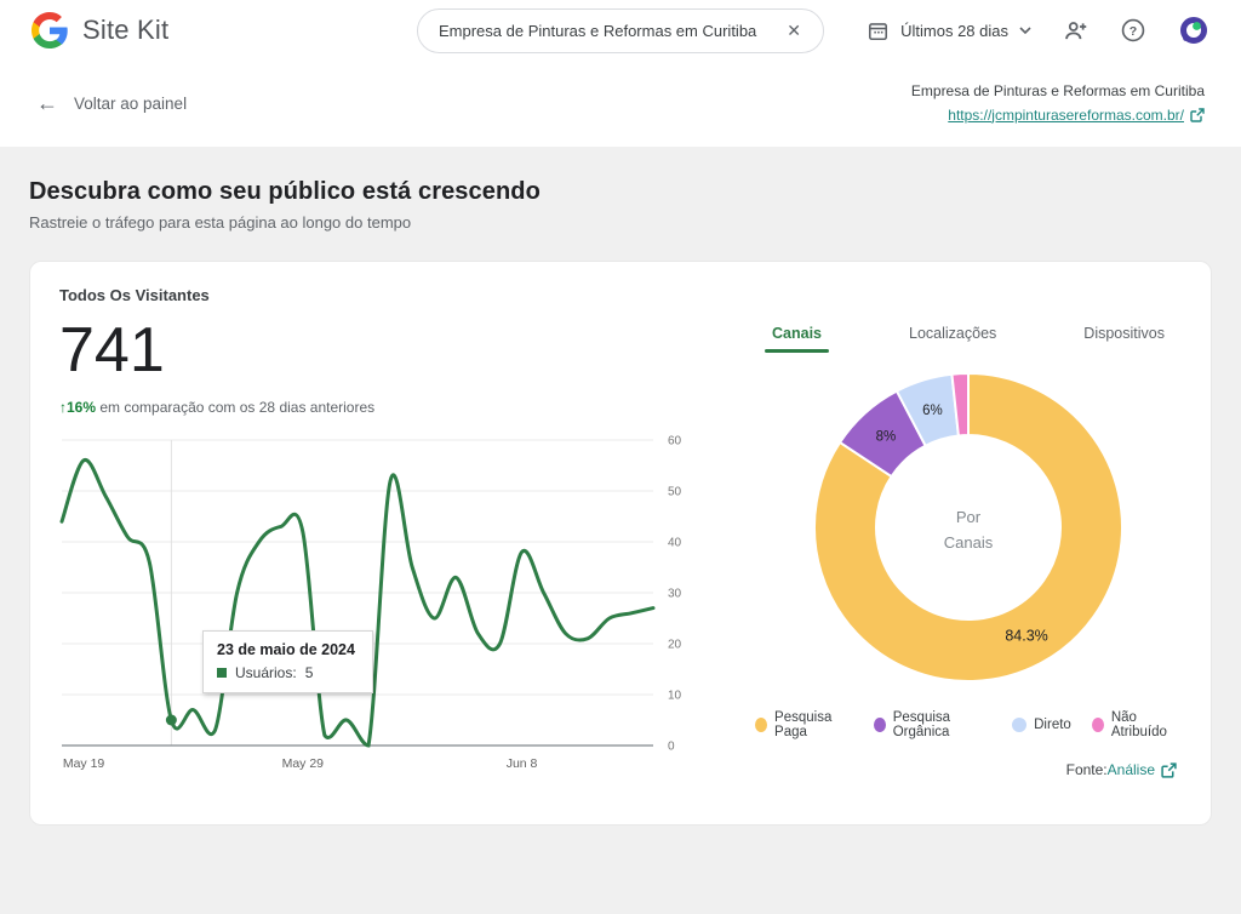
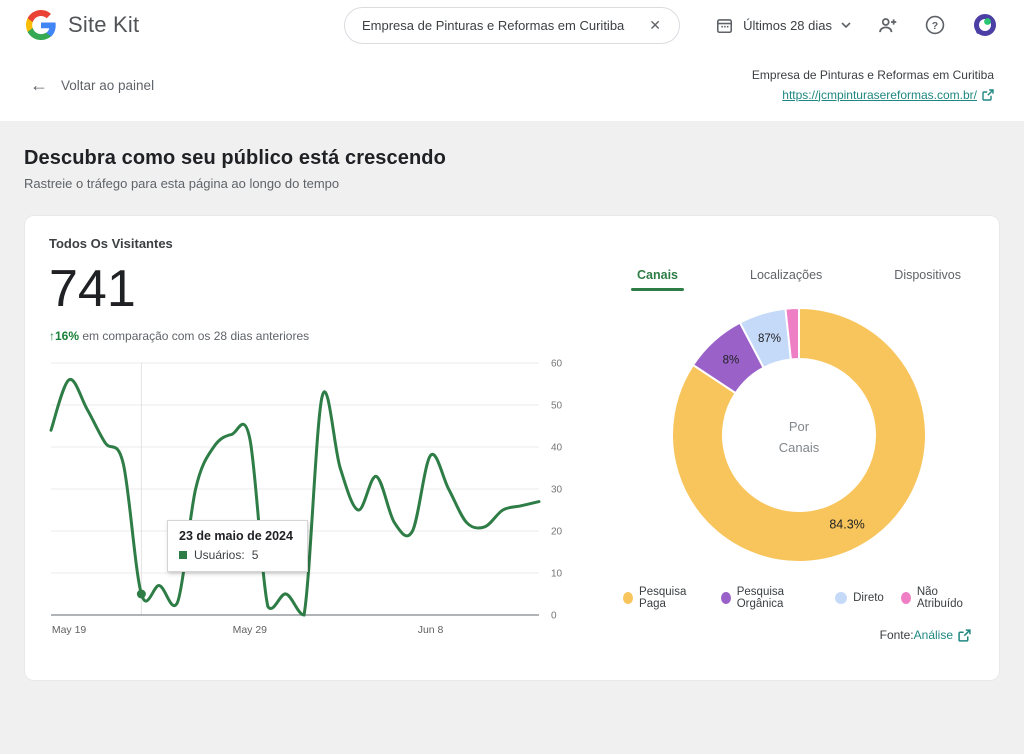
  Site Kit
  Empresa de Pinturas e Reformas em Curitiba
  ✕
  Últimos 28 dias
  ?
  ←
  Voltar ao painel
  Empresa de Pinturas e Reformas em Curitiba
  https://jcmpinturasereformas.com.br/
  Descubra como seu público está crescendo
  Rastreie o tráfego para esta página ao longo do tempo
  Todos Os Visitantes
  741
  ↑16% em comparação com os 28 dias anteriores
  0
  10
  20
  30
  40
  50
  60
  May 19
  May 29
  Jun 8
  23 de maio de 2024
  Usuários:
  5
  Canais
  Localizações
  Dispositivos
  84.3%
  8%
- 6%
+ 87%
  Por
  Canais
  Pesquisa Paga
  Pesquisa Orgânica
  Direto
  Não Atribuído
  Fonte:
  Análise
